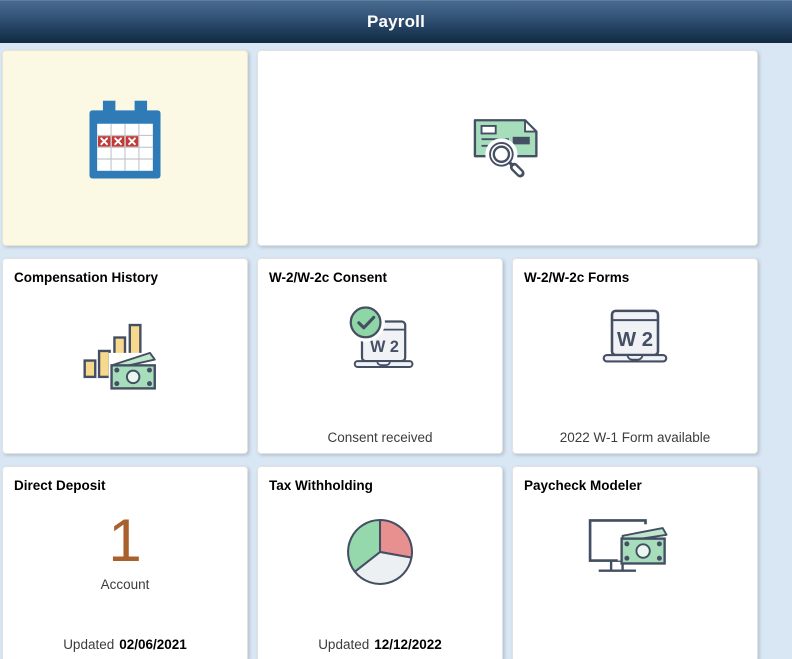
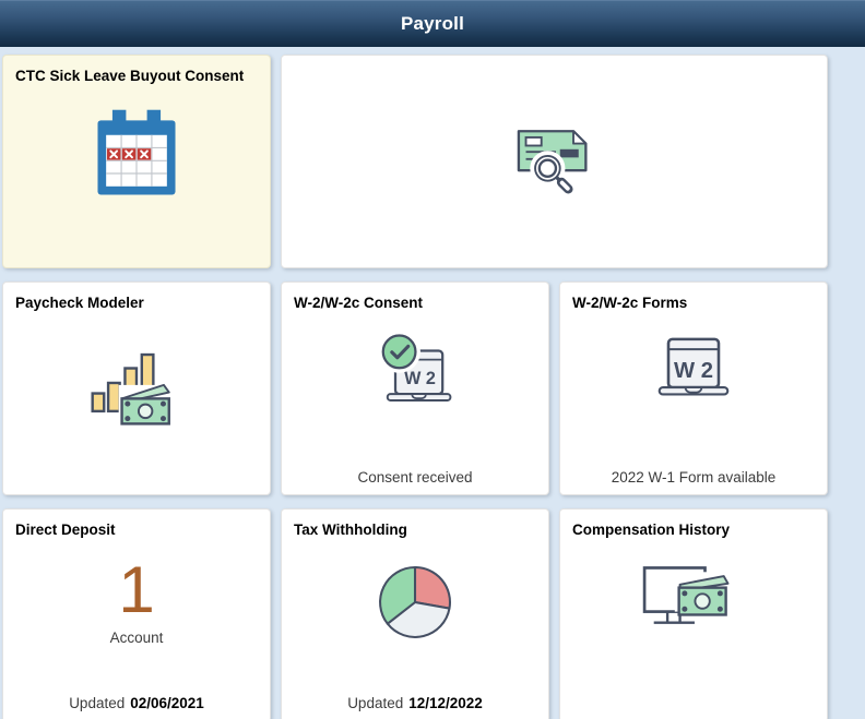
  Payroll
+ CTC Sick Leave Buyout Consent
- Compensation History
+ Paycheck Modeler
  W-2/W-2c Consent
  W 2
  Consent received
  W-2/W-2c Forms
  W 2
  2022 W-1 Form available
  Direct Deposit
  1
  Account
  Updated 02/06/2021
  Tax Withholding
  Updated 12/12/2022
- Paycheck Modeler
+ Compensation History
